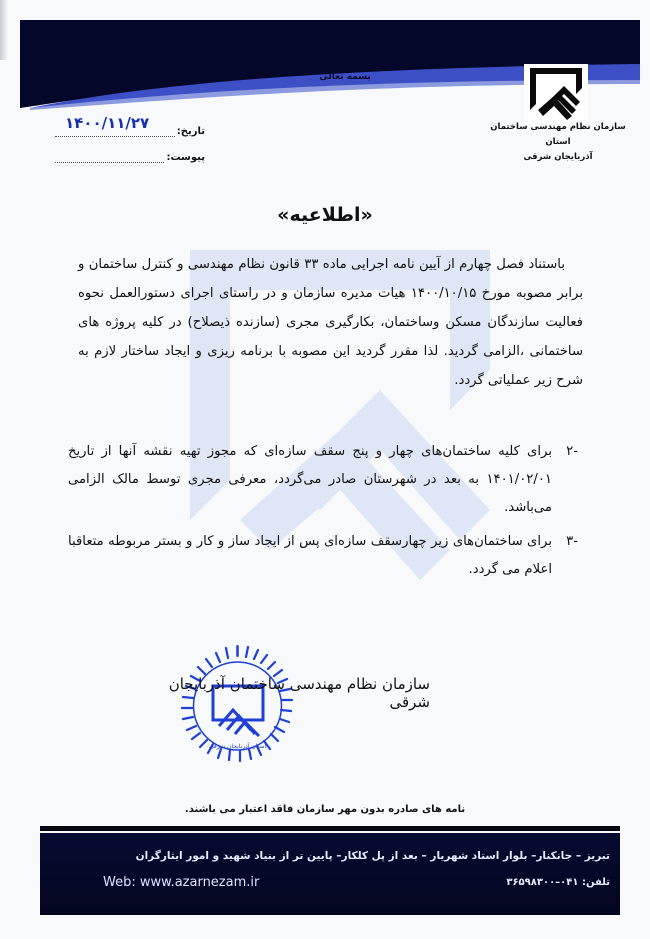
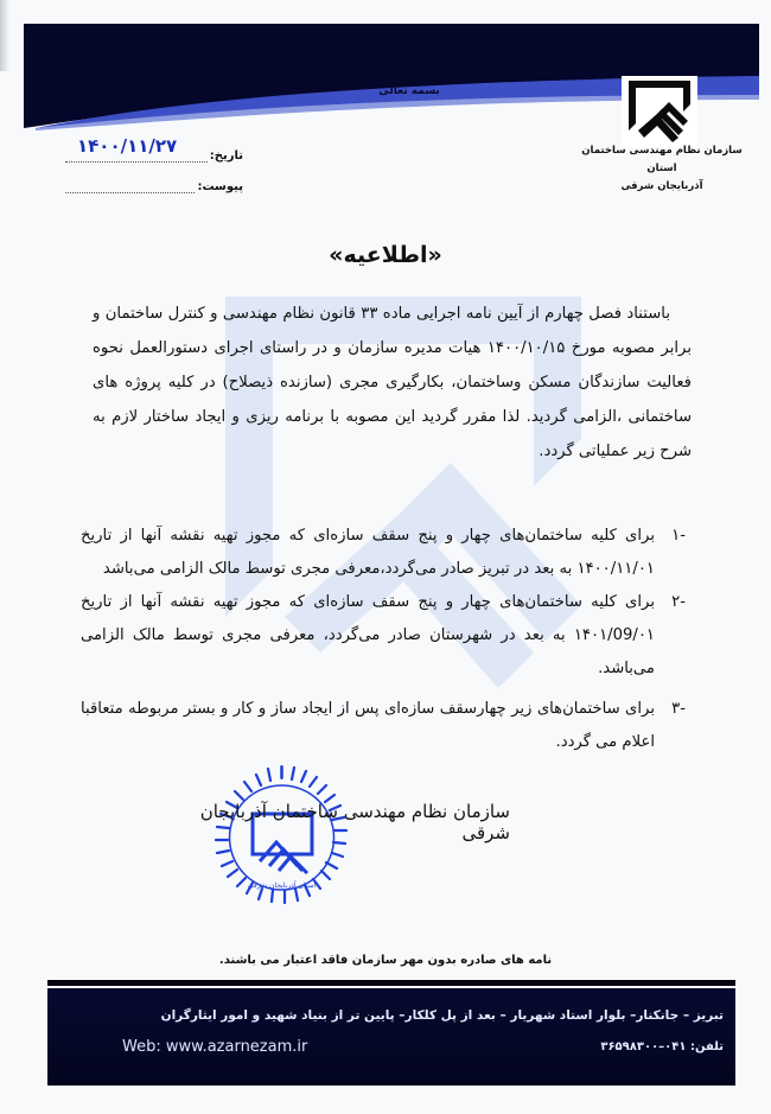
  بسمه تعالی
  سازمان نظام مهندسی ساختمان استان
  آذربایجان شرقی
  تاریخ:
  ۱۴۰۰/۱۱/۲۷
  پیوست:
  «اطلاعیه»
  باستناد فصل چهارم از آیین نامه اجرایی ماده ۳۳ قانون نظام مهندسی و کنترل ساختمان و برابر مصوبه مورخ ۱۴۰۰/۱۰/۱۵ هیات مدیره سازمان و در راستای اجرای دستورالعمل نحوه فعالیت سازندگان مسکن وساختمان، بکارگیری مجری (سازنده ذیصلاح) در کلیه پروژه های ساختمانی ،الزامی گردید. لذا مقرر گردید این مصوبه با برنامه ریزی و ایجاد ساختار لازم به شرح زیر عملیاتی گردد.
+ -۱
+ برای کلیه ساختمان‌های چهار و پنج سقف سازه‌ای که مجوز تهیه نقشه آنها از تاریخ ۱۴۰۰/۱۱/۰۱ به بعد در تبریز صادر می‌گردد،معرفی مجری توسط مالک الزامی می‌باشد
  -۲
- برای کلیه ساختمان‌های چهار و پنج سقف سازه‌ای که مجوز تهیه نقشه آنها از تاریخ ۱۴۰۱/۰۲/۰۱ به بعد در شهرستان صادر می‌گردد، معرفی مجری توسط مالک الزامی می‌باشد.
+ برای کلیه ساختمان‌های چهار و پنج سقف سازه‌ای که مجوز تهیه نقشه آنها از تاریخ ۱۴۰۱/09/۰۱ به بعد در شهرستان صادر می‌گردد، معرفی مجری توسط مالک الزامی می‌باشد.
  -۳
  برای ساختمان‌های زیر چهارسقف سازه‌ای پس از ایجاد ساز و کار و بستر مربوطه متعاقبا اعلام می گردد.
  سازمان نظام مهندسی ساختمان آذربایجان شرقی
  نامه های صادره بدون مهر سازمان فاقد اعتبار می باشند.
  تبریز – جانکنار– بلوار استاد شهریار – بعد از پل کلکار– پایین تر از بنیاد شهید و امور ایثارگران
  تلفن: ۰۴۱–۳۶۵۹۸۳۰۰
  Web: www.azarnezam.ir
